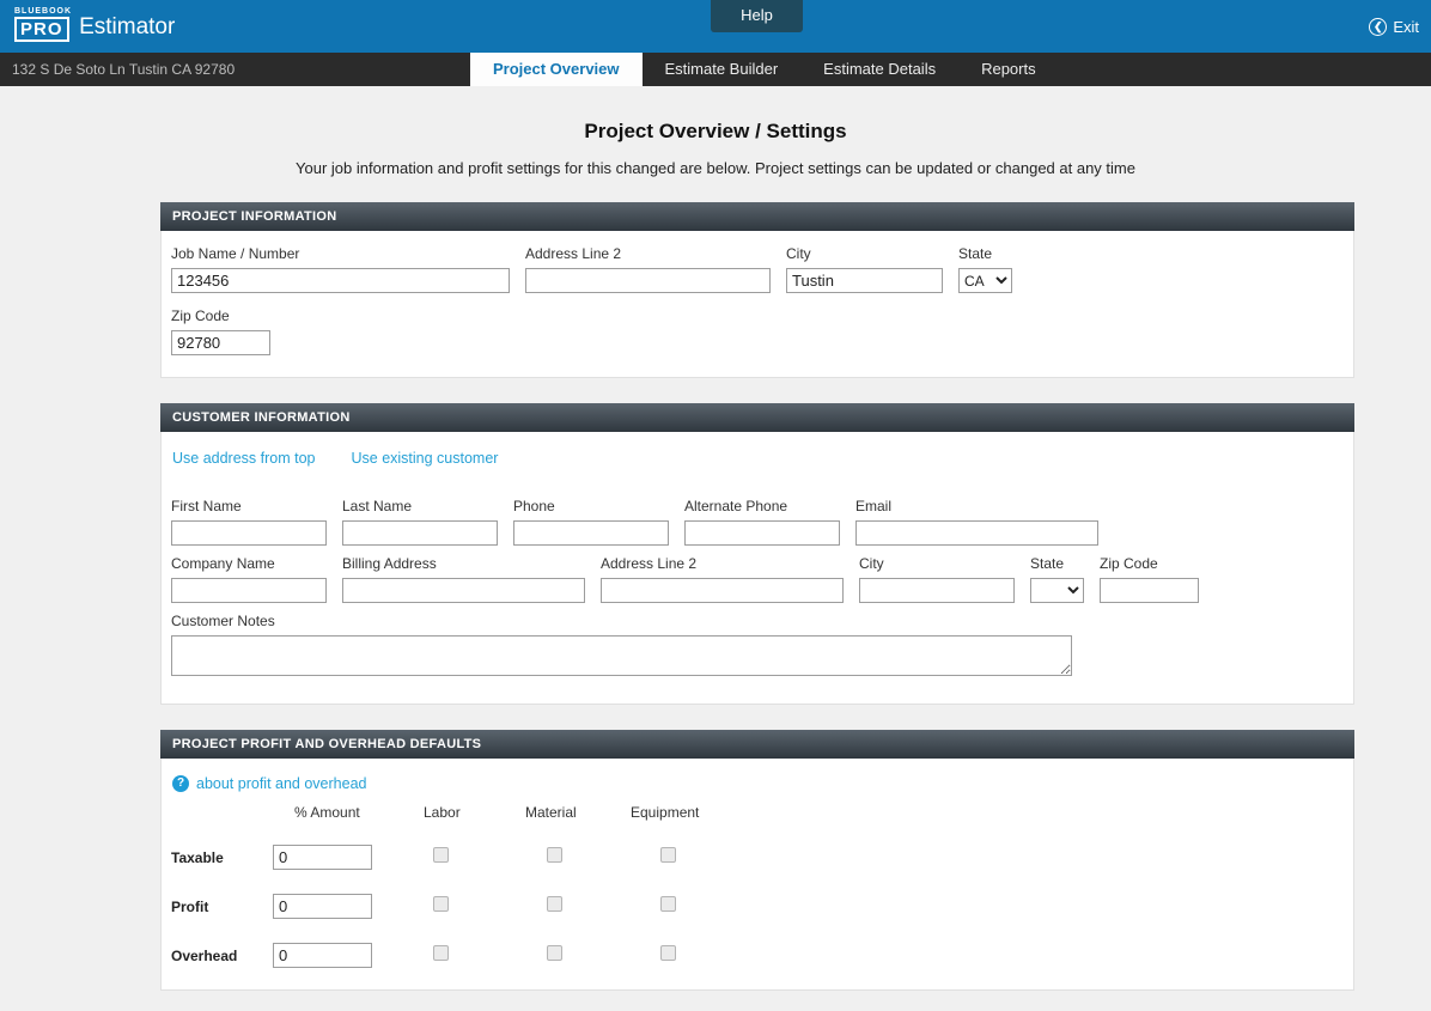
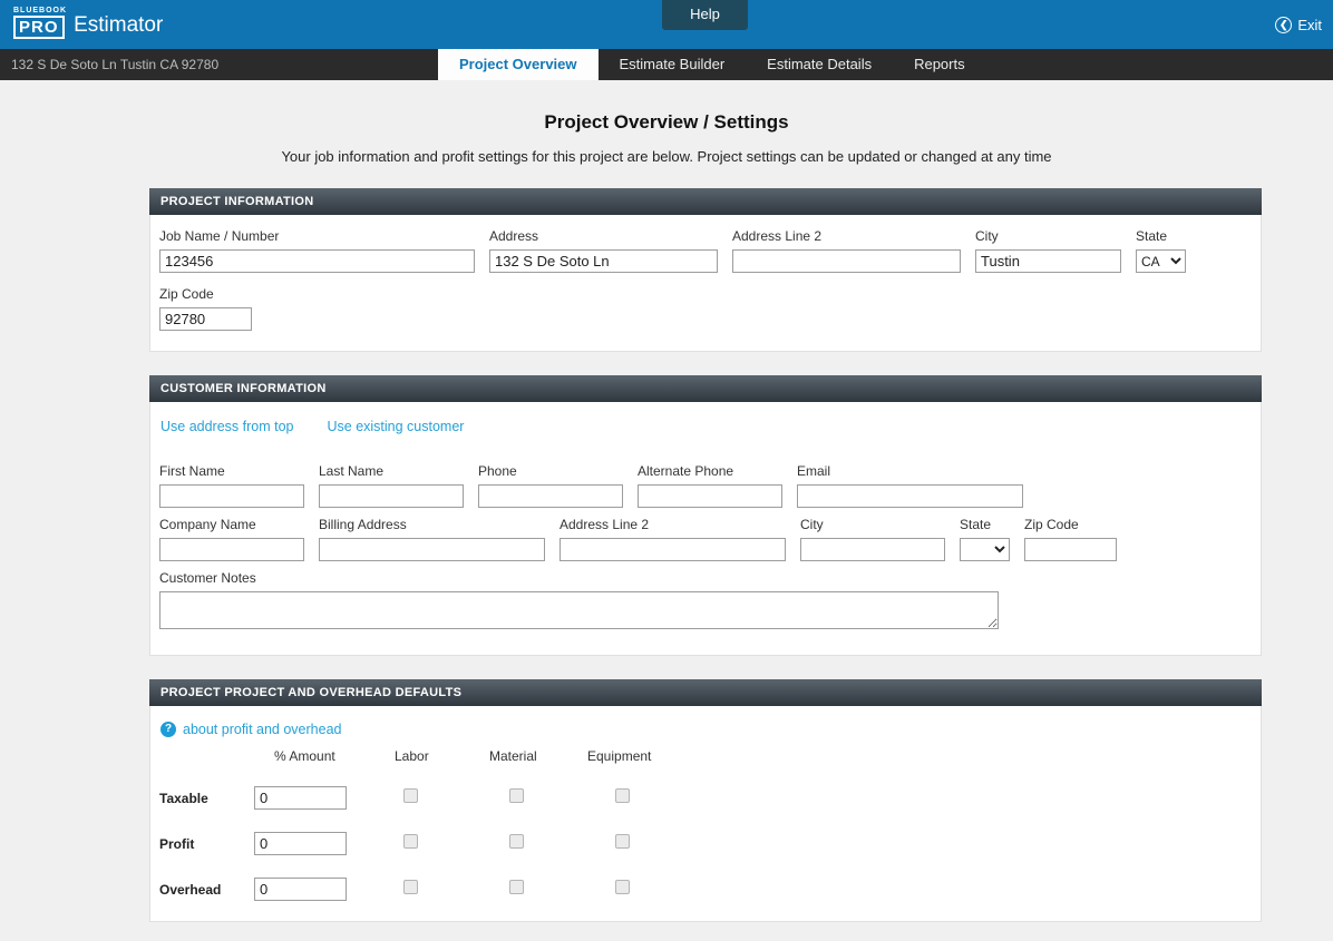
  PRO
  Estimator
  Help
  ❮
  Exit
  132 S De Soto Ln Tustin CA 92780
  Project Overview
  Estimate Builder
  Estimate Details
  Reports
  Project Overview / Settings
- Your job information and profit settings for this changed are below. Project settings can be updated or changed at any time
+ Your job information and profit settings for this project are below. Project settings can be updated or changed at any time
  PROJECT INFORMATION
  Job Name / Number
  123456
+ Address
+ 132 S De Soto Ln
  Address Line 2
  City
  Tustin
  State
  CA
  Zip Code
  92780
  CUSTOMER INFORMATION
  Use address from top
  Use existing customer
  First Name
  Last Name
  Phone
  Alternate Phone
  Email
  Company Name
  Billing Address
  Address Line 2
  City
  State
  Zip Code
  Customer Notes
- PROJECT PROFIT AND OVERHEAD DEFAULTS
+ PROJECT PROJECT AND OVERHEAD DEFAULTS
  ?
  about profit and overhead
  % Amount
  Labor
  Material
  Equipment
  Taxable
  0
  Profit
  0
  Overhead
  0
